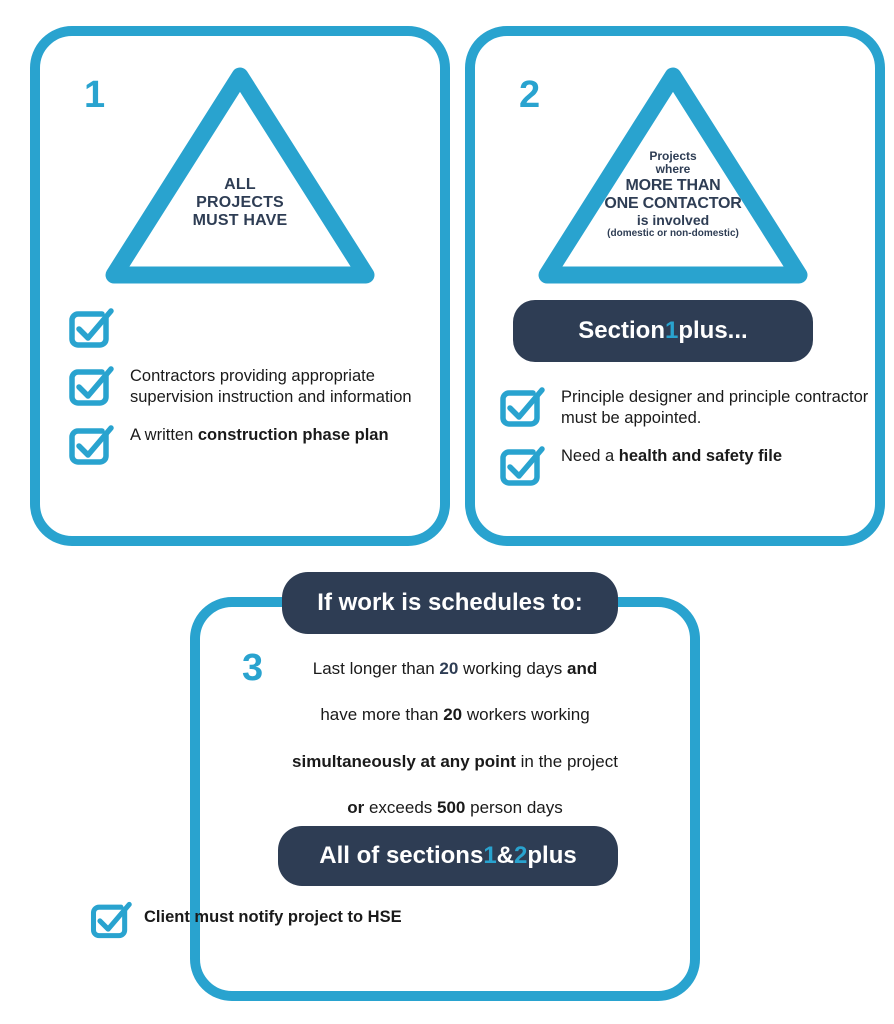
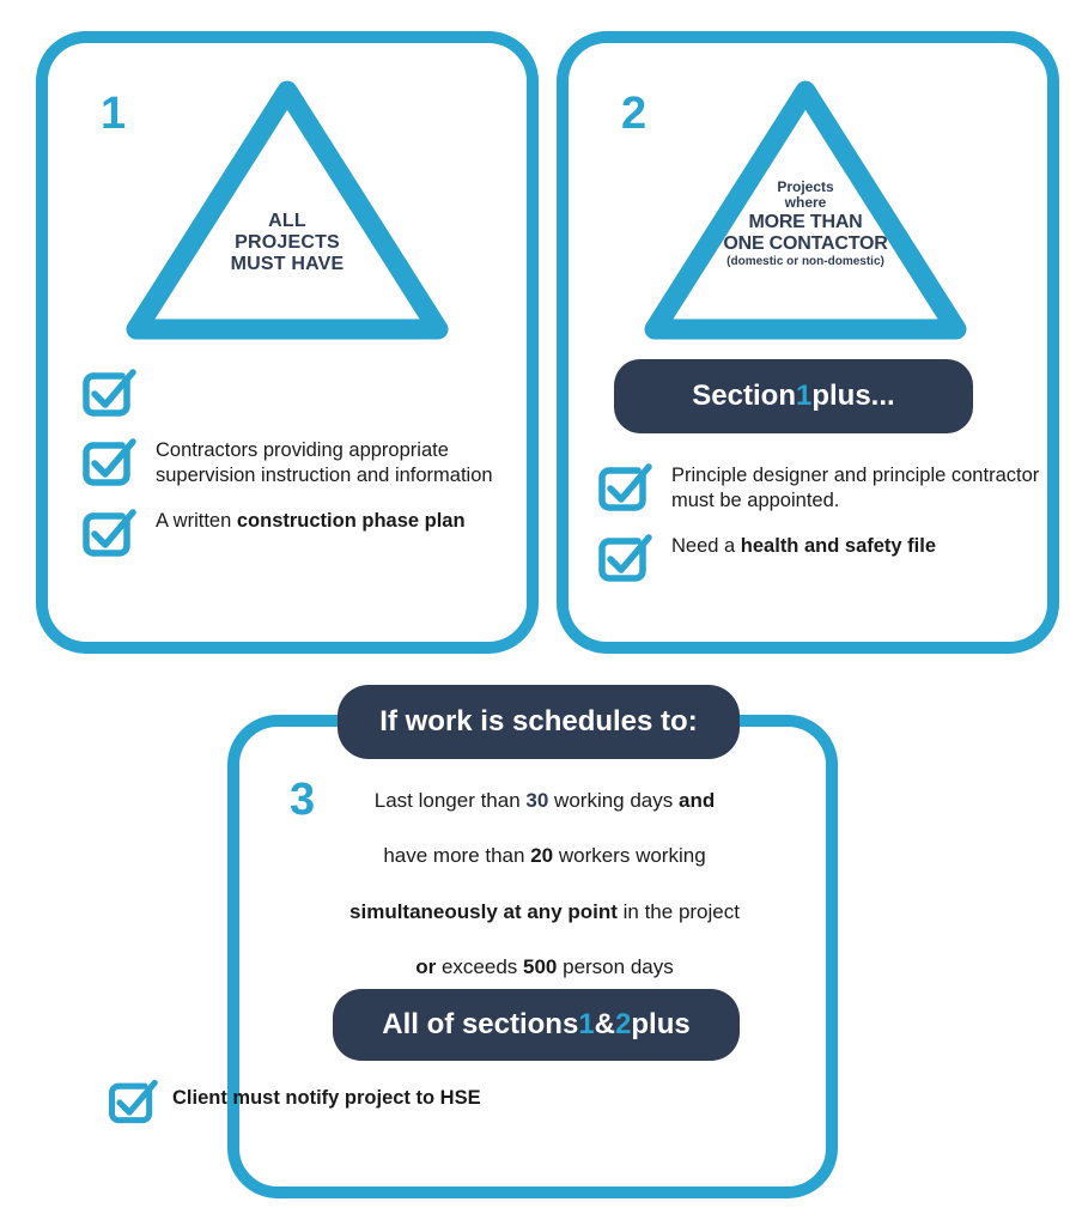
  1
  ALL
  PROJECTS
  MUST HAVE
  Contractors providing appropriate supervision instruction and information
  A written construction phase plan
  2
  Projects
  where
  MORE THAN
  ONE CONTACTOR
- is involved
  (domestic or non-domestic)
  Principle designer and principle contractor must be appointed.
  Need a health and safety file
  Section
  1
  plus...
  3
- Last longer than 20 working days and
+ Last longer than 30 working days and
  have more than 20 workers working
  simultaneously at any point in the project
  or exceeds 500 person days
  If work is schedules to:
  All of sections
  1
  &
  2
  plus
  Client must notify project to HSE
